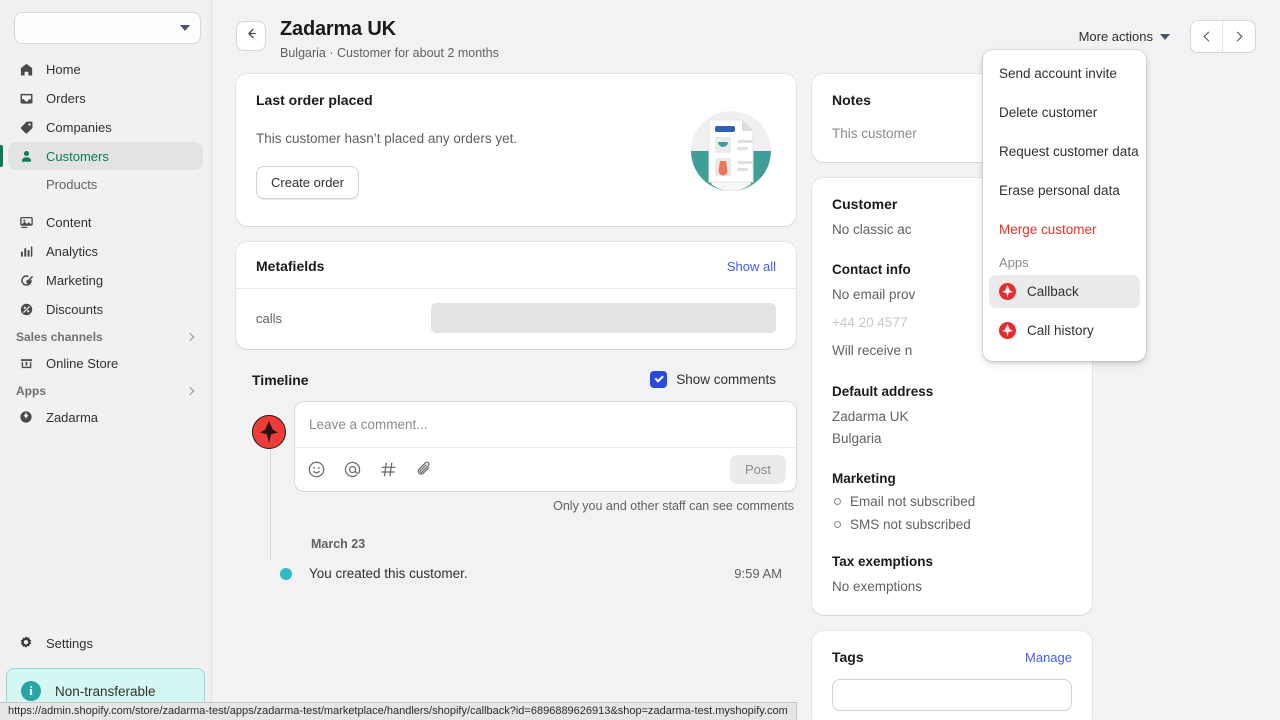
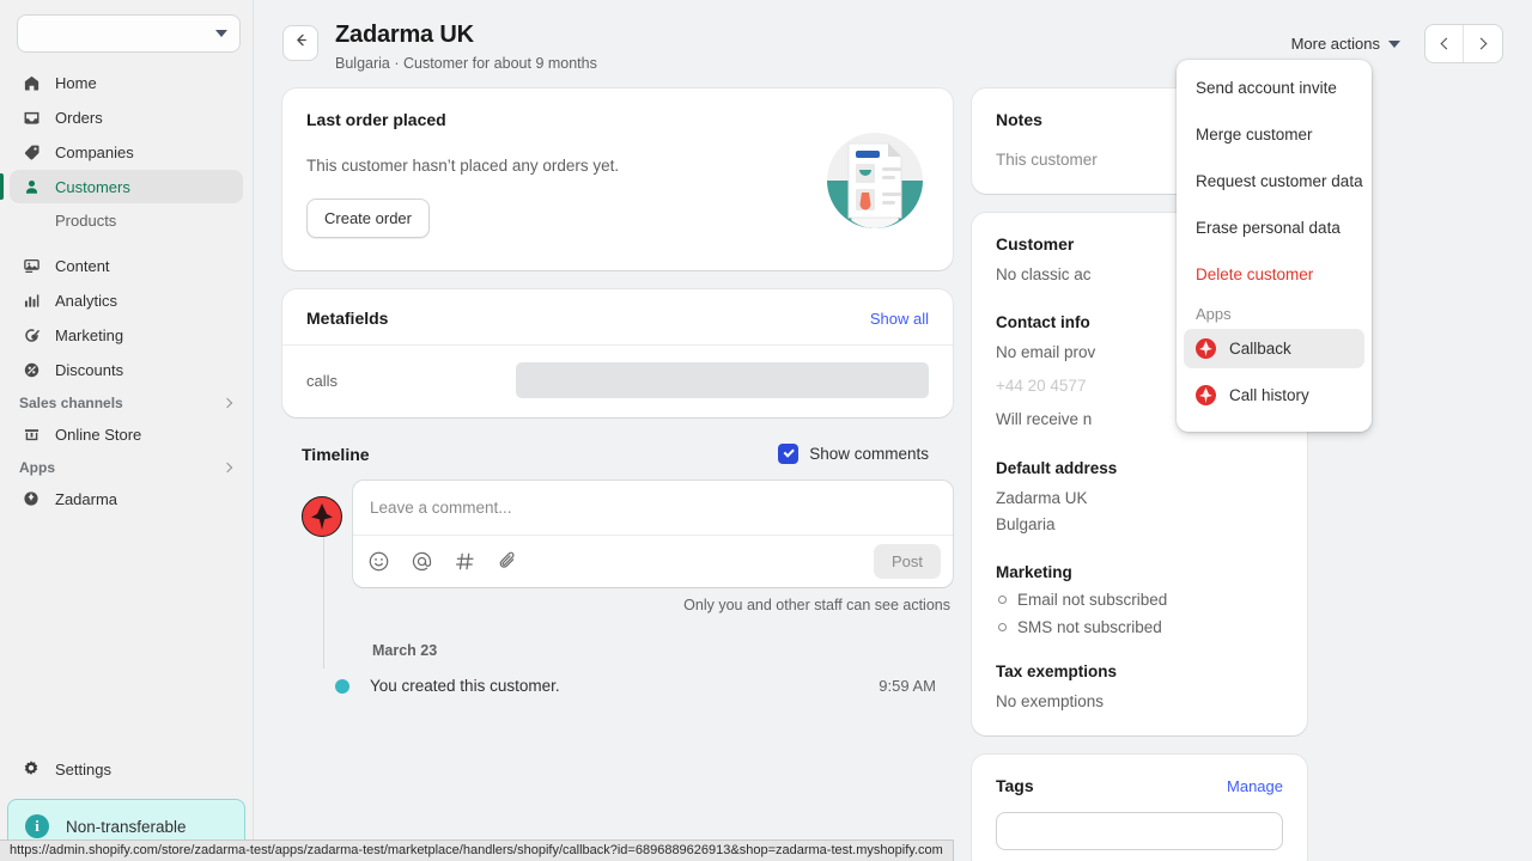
  Home
  Orders
  Companies
  Customers
  Products
  Content
  Analytics
  Marketing
  Discounts
  Sales channels
  Online Store
  Apps
  Zadarma
  Settings
  i
  Non-transferable
  Zadarma UK
- Bulgaria · Customer for about 2 months
+ Bulgaria · Customer for about 9 months
  More actions
  Last order placed
  This customer hasn’t placed any orders yet.
  Create order
  Metafields
  Show all
  calls
  Timeline
  Show comments
  Leave a comment...
  Post
- Only you and other staff can see comments
+ Only you and other staff can see actions
  March 23
  You created this customer.
  9:59 AM
  Notes
  This customer
  Customer
  No classic ac
  Contact info
  No email prov
  +44 20 4577
  Will receive n
  Default address
  Zadarma UK
  Bulgaria
  Marketing
  Email not subscribed
  SMS not subscribed
  Tax exemptions
  No exemptions
  Tags
  Manage
  Send account invite
- Delete customer
+ Merge customer
  Request customer data
  Erase personal data
- Merge customer
+ Delete customer
  Apps
  Callback
  Call history
  https://admin.shopify.com/store/zadarma-test/apps/zadarma-test/marketplace/handlers/shopify/callback?id=6896889626913&shop=zadarma-test.myshopify.com
